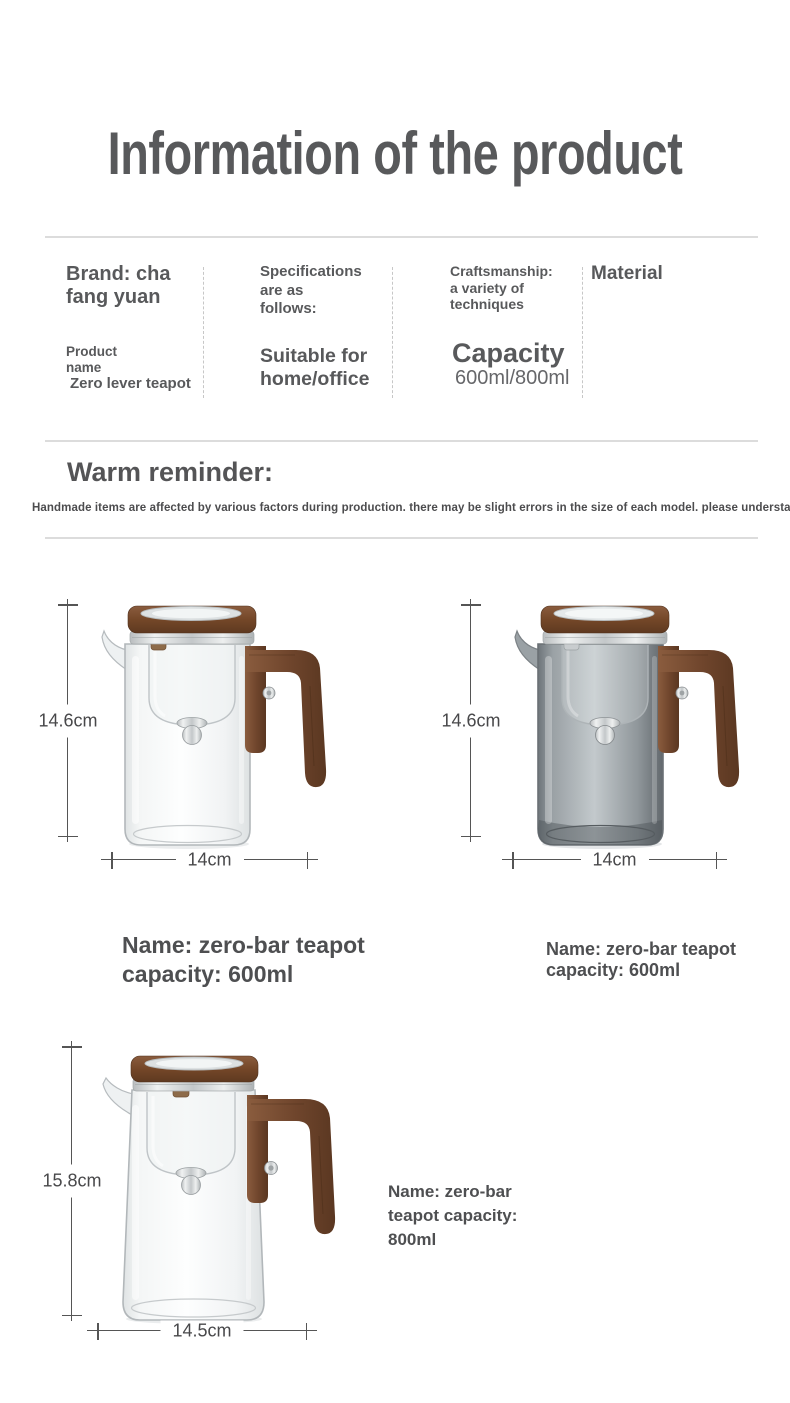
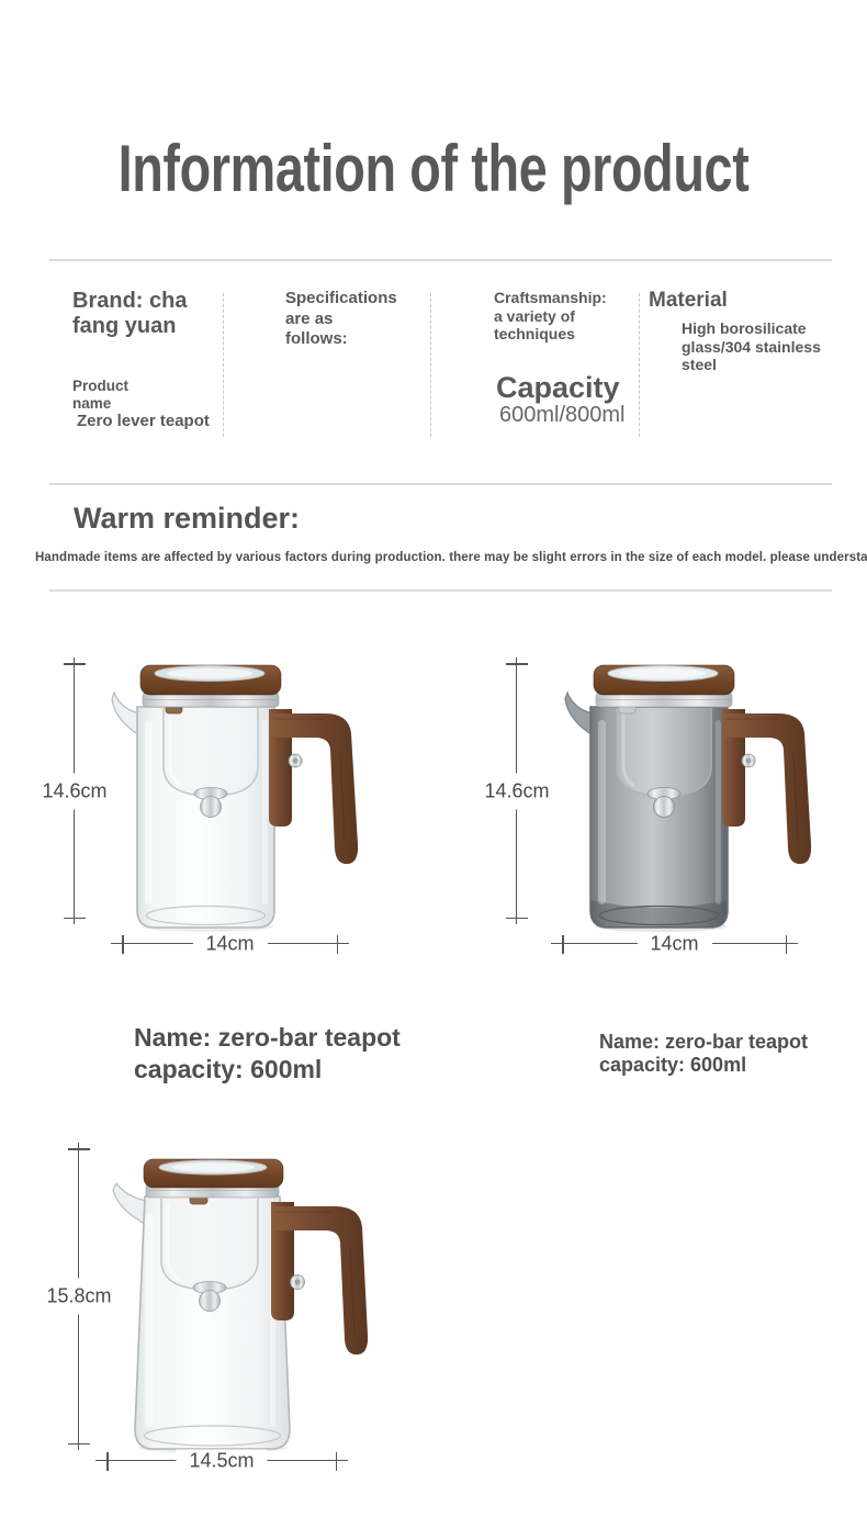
  Information of the product
  Brand: cha
  fang yuan
  Product
  name
  Zero lever teapot
  Specifications
  are as
  follows:
- Suitable for
- home/office
  Craftsmanship:
  a variety of
  techniques
  Capacity
  600ml/800ml
  Material
+ High borosilicate
+ glass/304 stainless
+ steel
  Warm reminder:
  Handmade items are affected by various factors during production. there may be slight errors in the size of each model. please understa
  14.6cm
  14cm
  14.6cm
  14cm
  15.8cm
  14.5cm
  Name: zero-bar teapot
  capacity: 600ml
  Name: zero-bar teapot
  capacity: 600ml
- Name: zero-bar
- teapot capacity:
- 800ml
